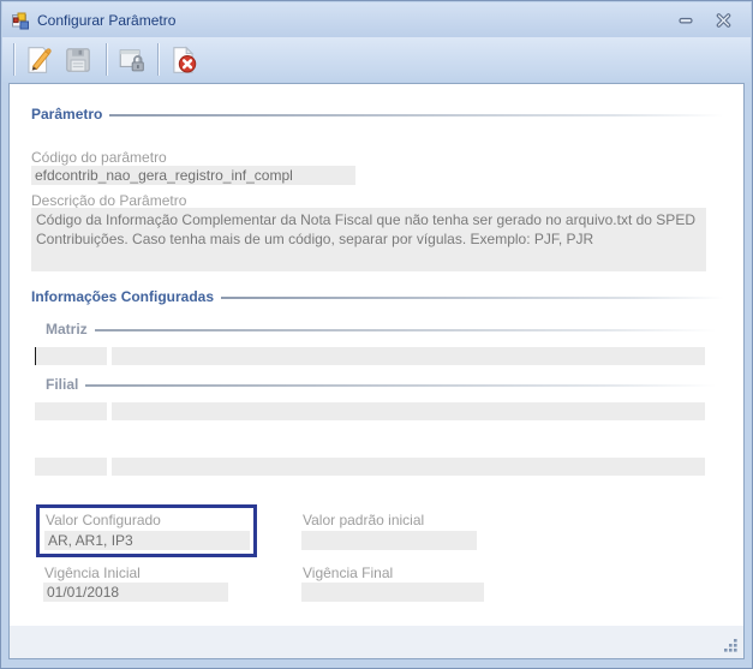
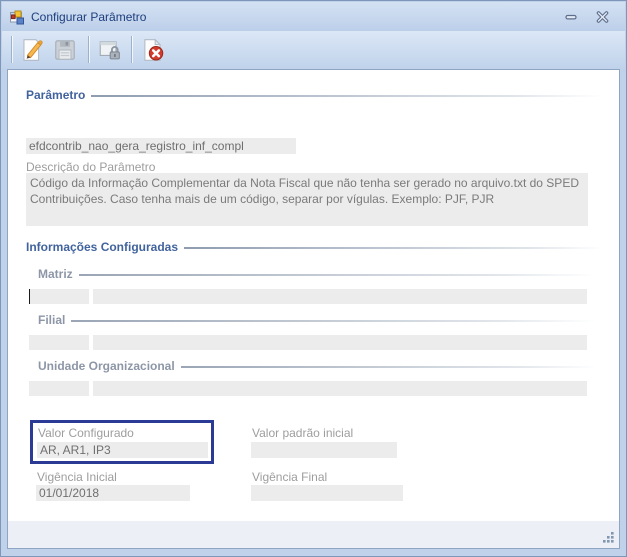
  Configurar Parâmetro
  Parâmetro
- Código do parâmetro
  efdcontrib_nao_gera_registro_inf_compl
  Descrição do Parâmetro
  Código da Informação Complementar da Nota Fiscal que não tenha ser gerado no arquivo.txt do SPED Contribuições. Caso tenha mais de um código, separar por vígulas. Exemplo: PJF, PJR
  Informações Configuradas
  Matriz
  Filial
+ Unidade Organizacional
  Valor Configurado
  AR, AR1, IP3
  Valor padrão inicial
  Vigência Inicial
  01/01/2018
  Vigência Final
